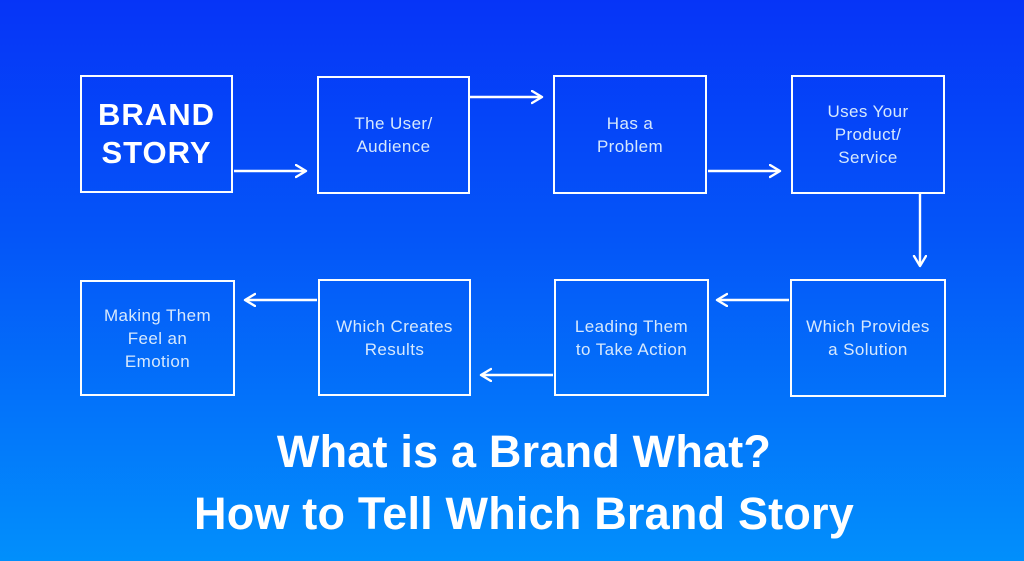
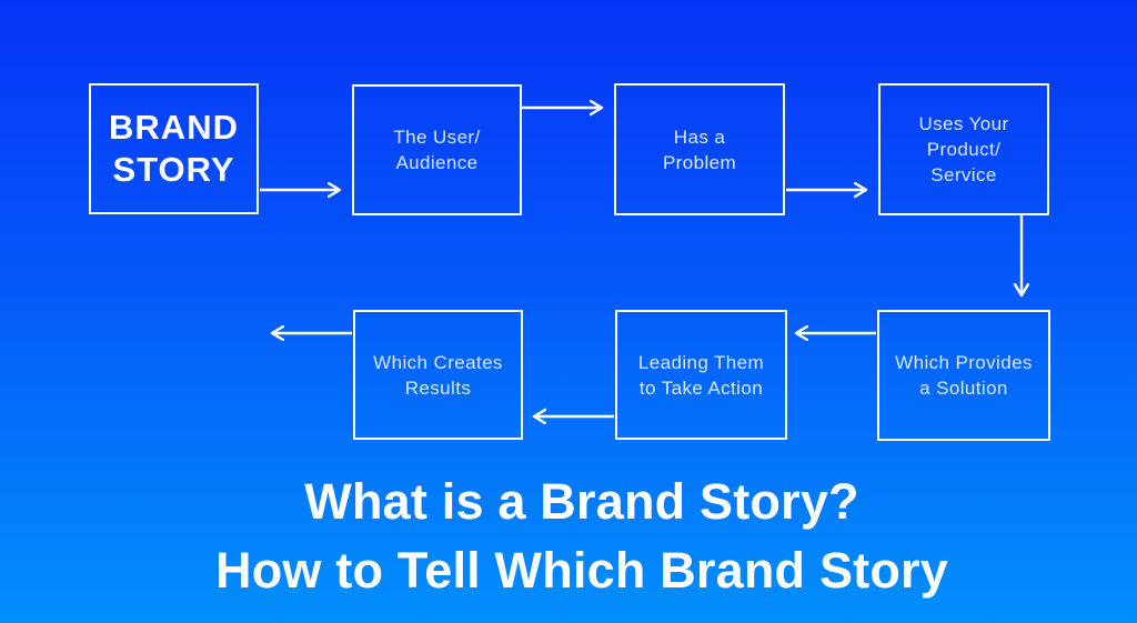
  BRAND
  STORY
  The User/
  Audience
  Has a
  Problem
  Uses Your
  Product/
  Service
  Which Provides
  a Solution
  Leading Them
  to Take Action
  Which Creates
  Results
- Making Them
- Feel an
- Emotion
- What is a Brand What?
+ What is a Brand Story?
  How to Tell Which Brand Story
